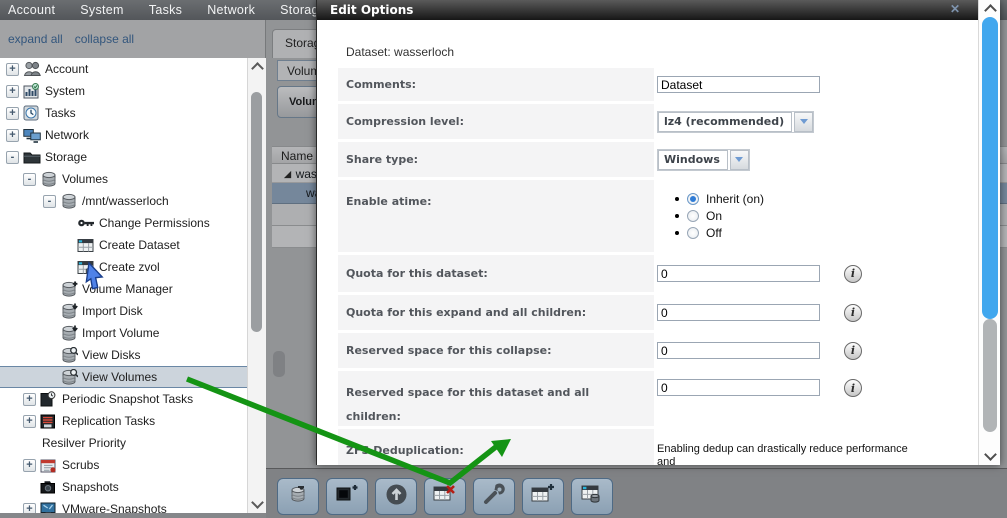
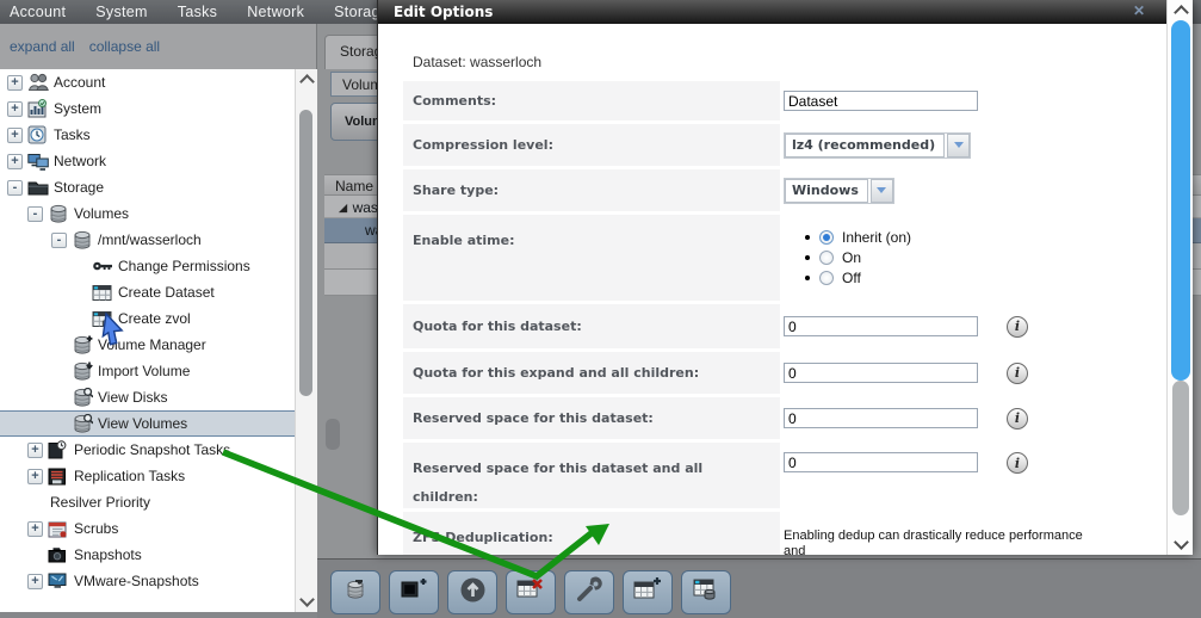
  Account
  System
  Tasks
  Network
  Stora
  Stora
  Name
  expand all
  collapse all
  +
  Account
  +
  System
  +
  Tasks
  +
  Network
  -
  Storage
  -
  Volumes
  -
  /mnt/wasserloch
  Change Permissions
  Create Dataset
  Create zvol
  Vlume Manager
- Import Disk
  Import Volume
  View Disks
  View Volumes
  +
  Periodic Snapshot Tasks
  +
  Replication Tasks
  Resilver Priority
  +
  Scrubs
  Snapshots
  +
  VMware-Snapshots
  Edit Options
  ✕
  Dataset: wasserloch
  Comments:
  Dataset
  Compression level:
  lz4 (recommended)
  Share type:
  Windows
  Enable atime:
  Inherit (on)
  On
  Off
  Quota for this dataset:
  0
  i
  Quota for this expand and all children:
  0
  i
- Reserved space for this collapse:
+ Reserved space for this dataset:
  0
  i
  Reserved space for this dataset and all children:
  0
  i
  ZF Deduplication:
  Enabling dedup can drastically reduce performance
  and
